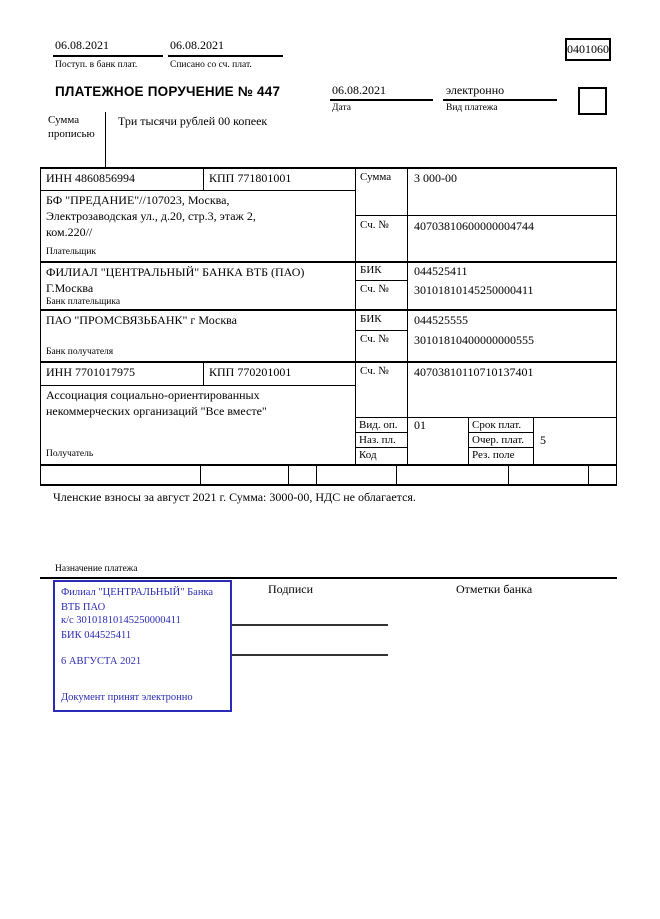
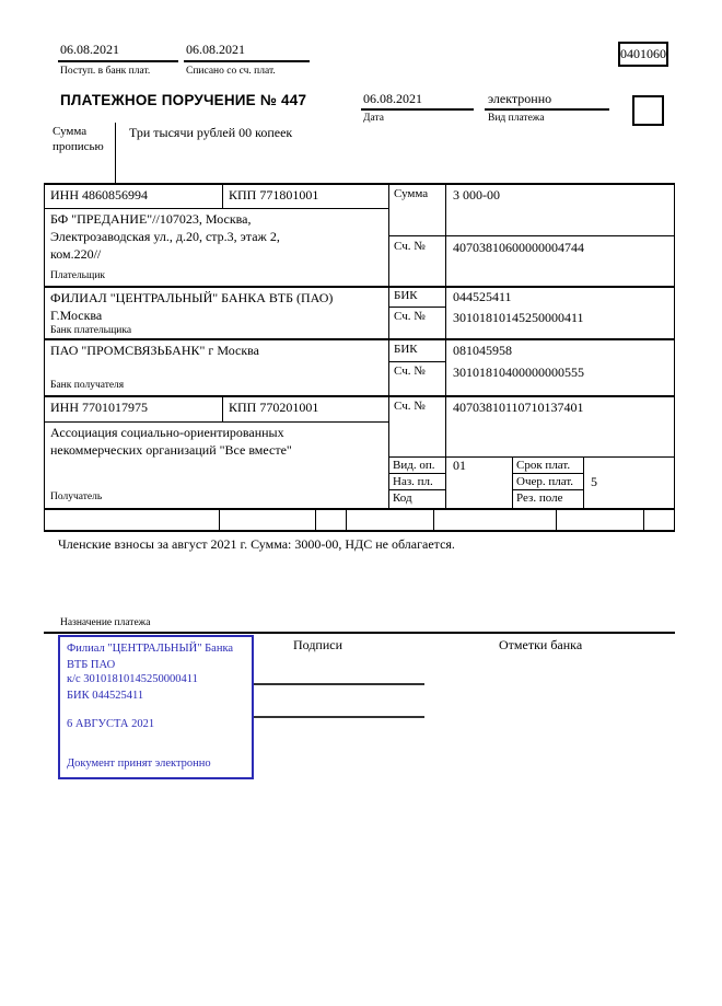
  06.08.2021
  Поступ. в банк плат.
  06.08.2021
  Списано со сч. плат.
  0401060
  ПЛАТЕЖНОЕ ПОРУЧЕНИЕ № 447
  06.08.2021
  Дата
  электронно
  Вид платежа
  Сумма
  прописью
  Три тысячи рублей 00 копеек
  ИНН 4860856994
  КПП 771801001
  БФ "ПРЕДАНИЕ"//107023, Москва, Электрозаводская ул., д.20, стр.3, этаж 2, ком.220//
  Плательщик
  Сумма
  3 000-00
  Сч. №
  40703810600000004744
  ФИЛИАЛ "ЦЕНТРАЛЬНЫЙ" БАНКА ВТБ (ПАО) Г.Москва
  Банк плательщика
  БИК
  044525411
  Сч. №
  30101810145250000411
  ПАО "ПРОМСВЯЗЬБАНК" г Москва
  Банк получателя
  БИК
- 044525555
+ 081045958
  Сч. №
  30101810400000000555
  ИНН 7701017975
  КПП 770201001
  Сч. №
  40703810110710137401
  Ассоциация социально-ориентированных некоммерческих организаций "Все вместе"
  Получатель
  Вид. оп.
  01
  Срок плат.
  Наз. пл.
  Очер. плат.
  5
  Код
  Рез. поле
  Членские взносы за август 2021 г. Сумма: 3000-00, НДС не облагается.
  Назначение платежа
  Филиал "ЦЕНТРАЛЬНЫЙ" Банка ВТБ ПАО
  к/с 30101810145250000411
  БИК 044525411
  6 АВГУСТА 2021
  Документ принят электронно
  Подписи
  Отметки банка
